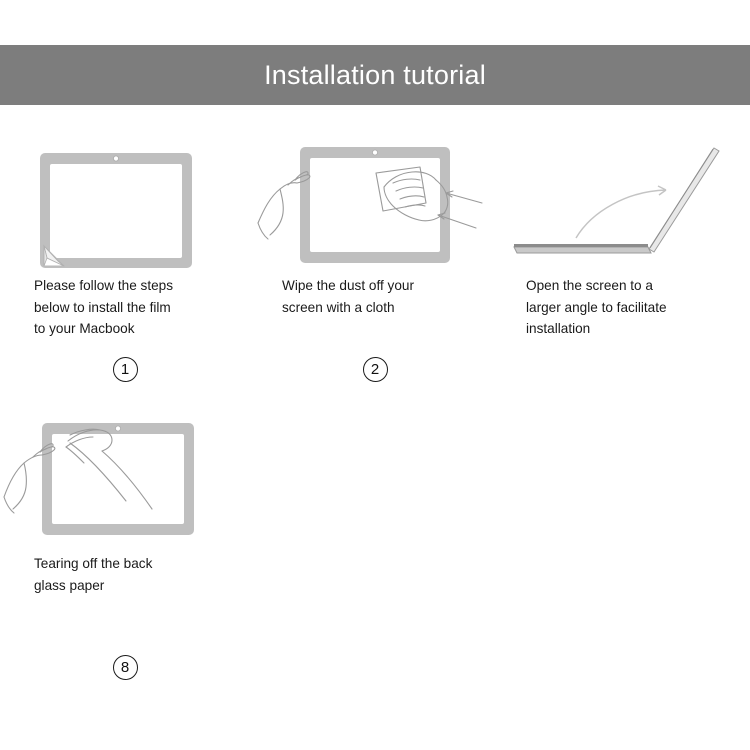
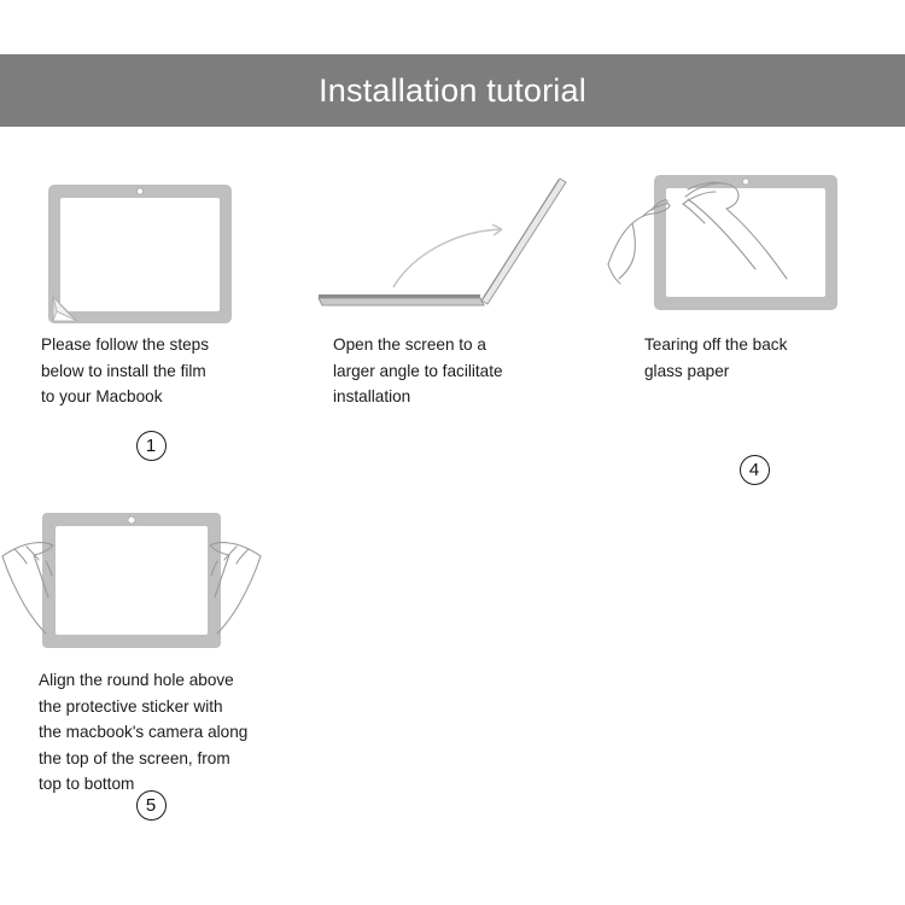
  Installation tutorial
  Please follow the steps
  below to install the film
  to your Macbook
  1
- Wipe the dust off your
- screen with a cloth
- 2
  Open the screen to a
  larger angle to facilitate
  installation
  Tearing off the back
  glass paper
- 8
+ 4
+ Align the round hole above
+ the protective sticker with
+ the macbook's camera along
+ the top of the screen, from
+ top to bottom
+ 5
